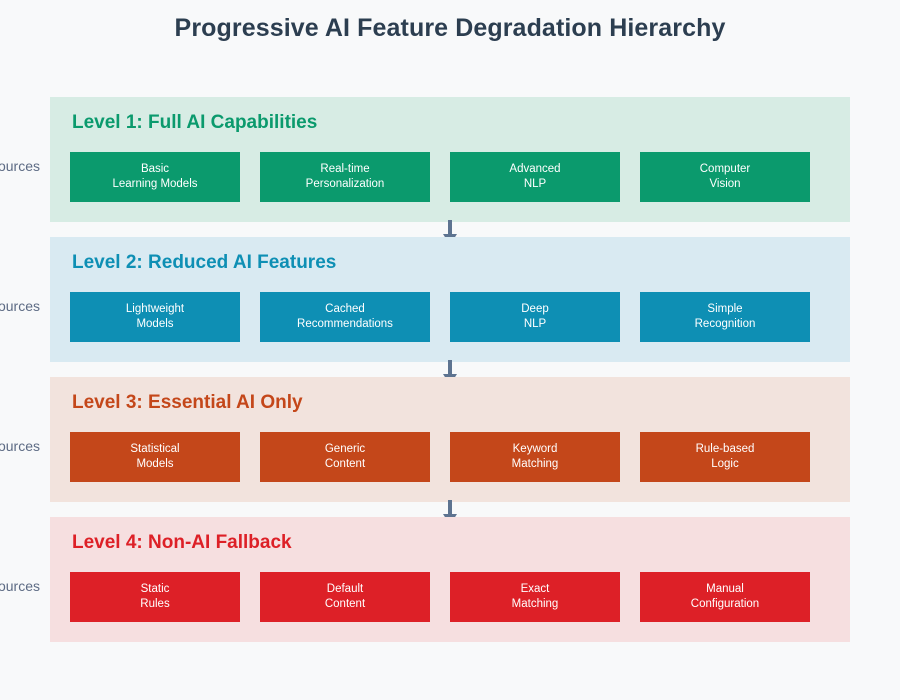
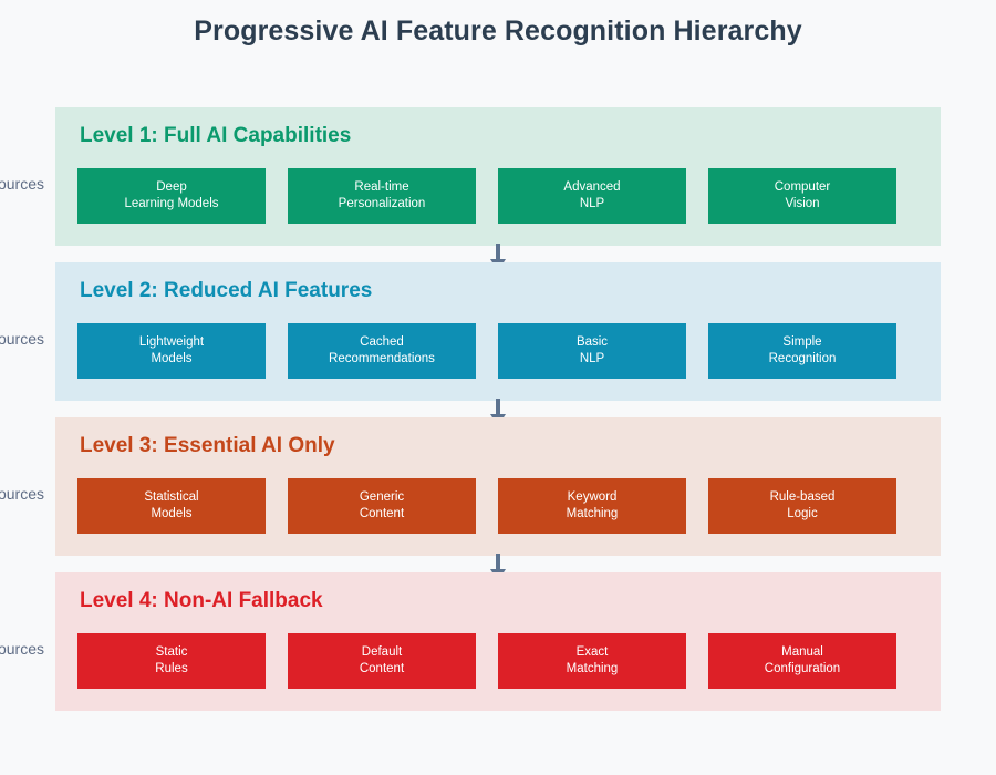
- Progressive AI Feature Degradation Hierarchy
+ Progressive AI Feature Recognition Hierarchy
  ources
  Level 1: Full AI Capabilities
- Basic
+ Deep
  Learning Models
  Real-time
  Personalization
  Advanced
  NLP
  Computer
  Vision
  ources
  Level 2: Reduced AI Features
  Lightweight
  Models
  Cached
  Recommendations
- Deep
+ Basic
  NLP
  Simple
  Recognition
  ources
  Level 3: Essential AI Only
  Statistical
  Models
  Generic
  Content
  Keyword
  Matching
  Rule-based
  Logic
  ources
  Level 4: Non-AI Fallback
  Static
  Rules
  Default
  Content
  Exact
  Matching
  Manual
  Configuration
